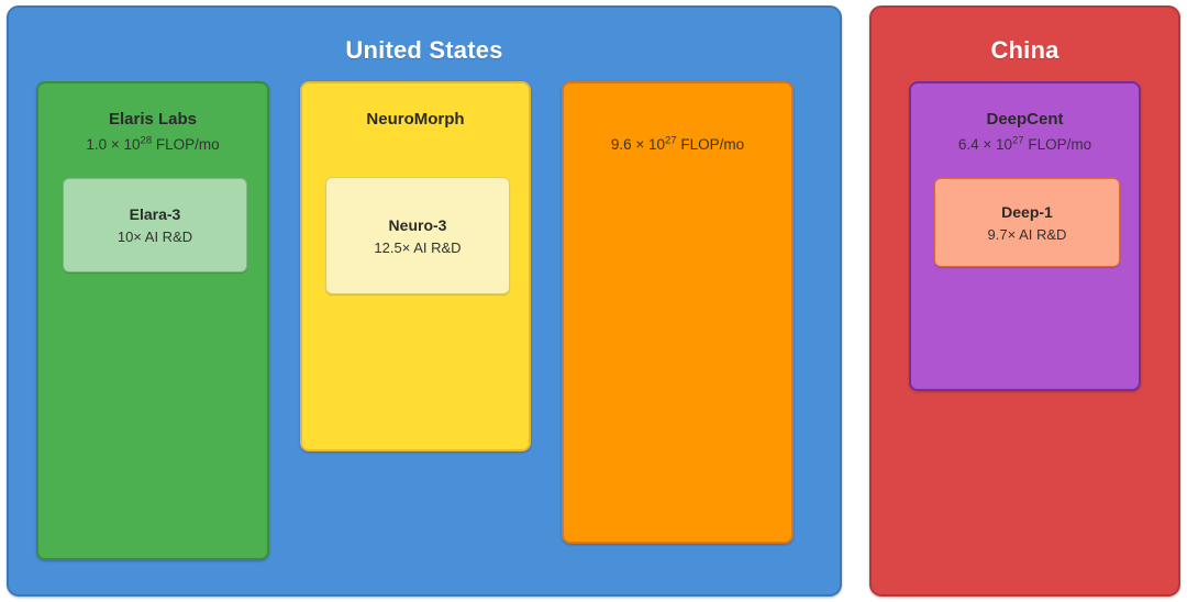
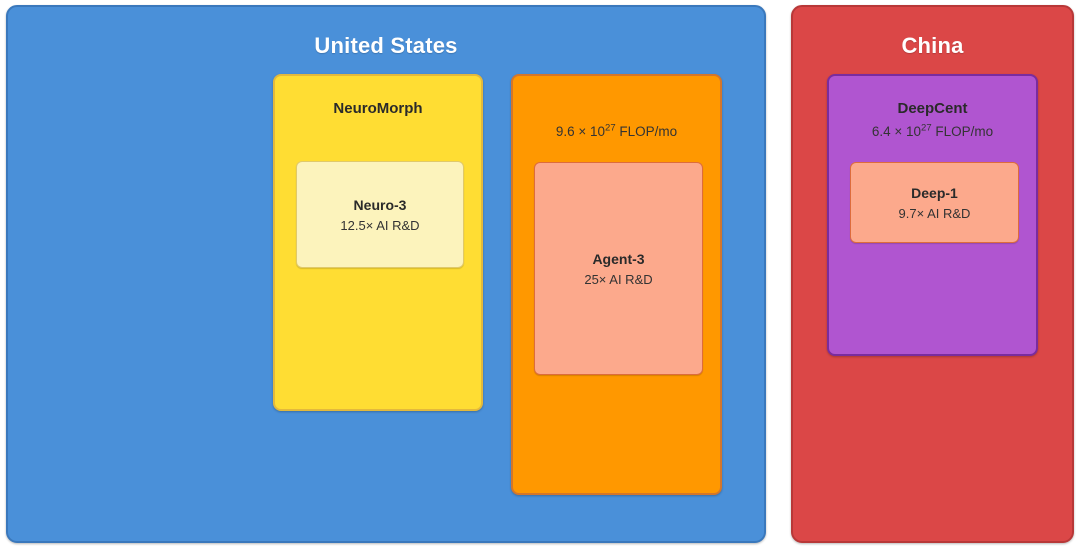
  United States
- Elaris Labs
- 1.0 × 1028 FLOP/mo
- Elara-3
- 10× AI R&D
  NeuroMorph
  Neuro-3
  12.5× AI R&D
  9.6 × 1027 FLOP/mo
+ Agent-3
+ 25× AI R&D
  China
  DeepCent
  6.4 × 1027 FLOP/mo
  Deep-1
  9.7× AI R&D
